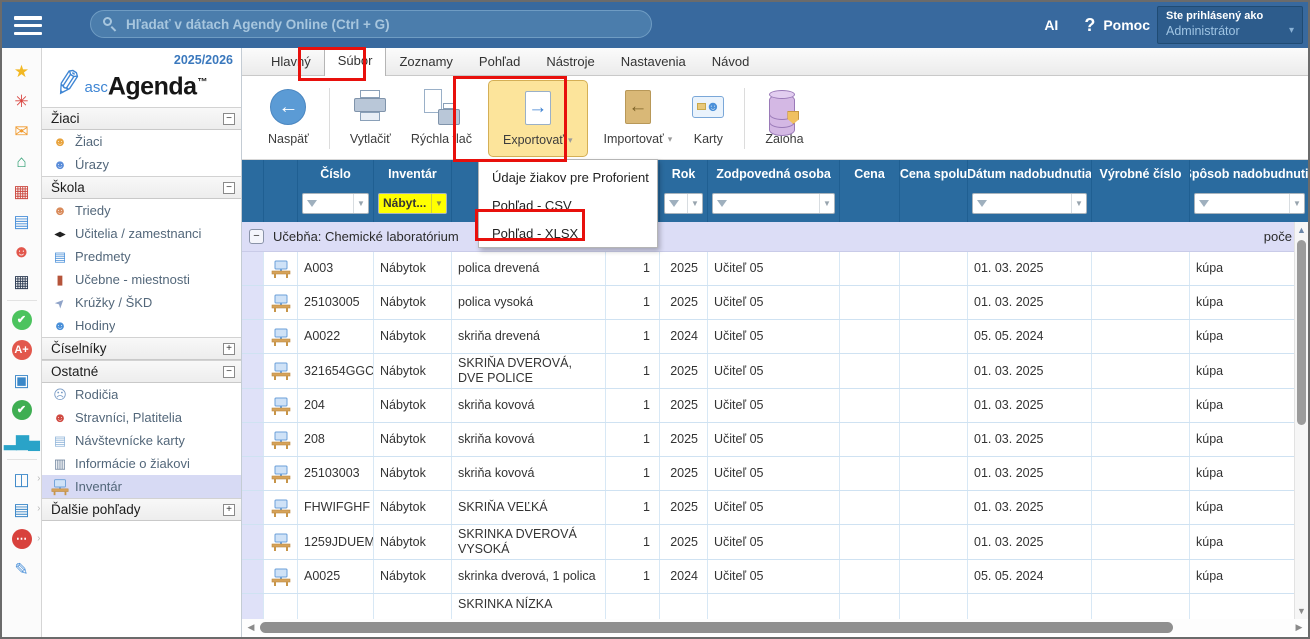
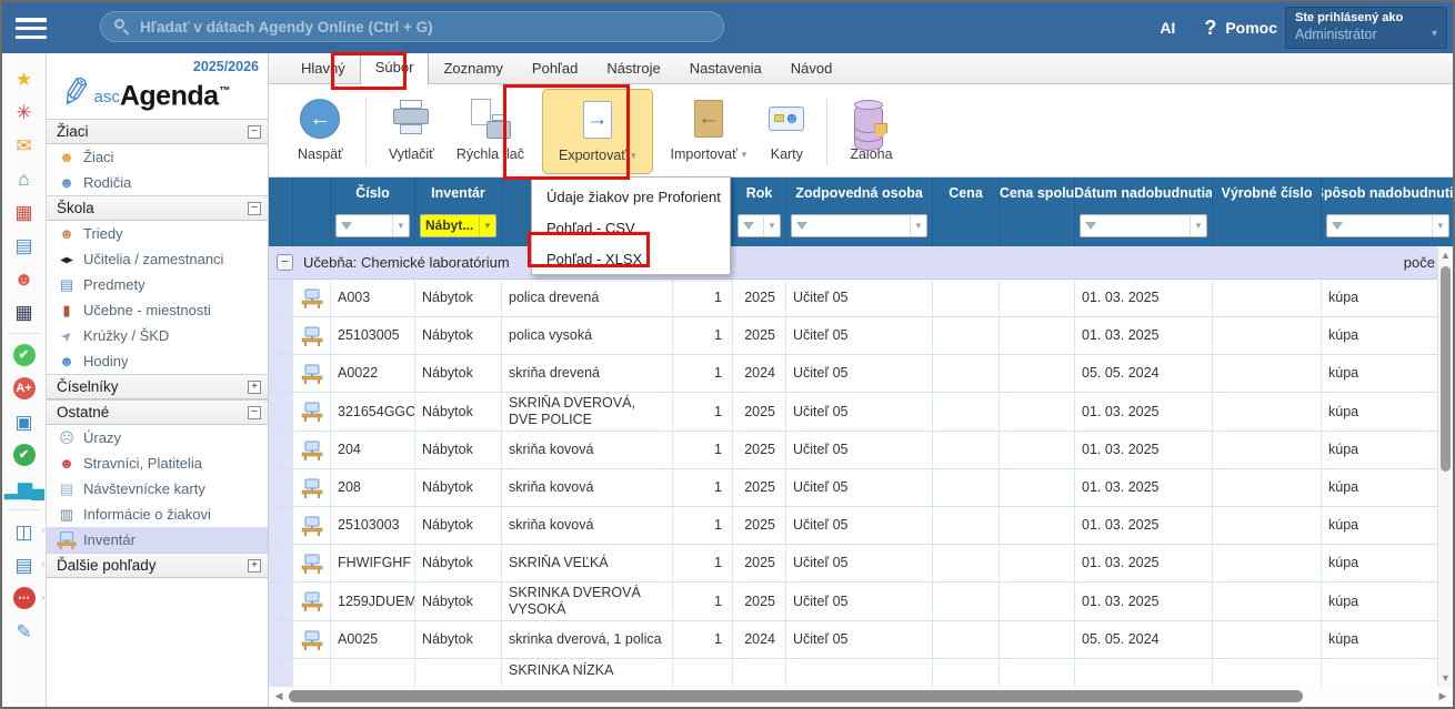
  Hľadať v dátach Agendy Online (Ctrl + G)
  AI
  ?
  Pomoc
  Ste prihlásený ako
  Administrátor
  ▾
  ★
  ✳
  ✉
  ⌂
  ▦
  ▤
  ☻
  ▦
  ✔
  A+
  ▣
  ✔
  ▂▆▄
  ◫
  ›
  ▤
  ›
  ⋯
  ›
  ✎
  2025/2026
  asc
  Agenda™
  Žiaci
  −
  ☻
  Žiaci
  ☻
- Úrazy
+ Rodičia
  Škola
  −
  ☻
  Triedy
  ◆
  Učitelia / zamestnanci
  ▤
  Predmety
  ▮
  Učebne - miestnosti
  Krúžky / ŠKD
  ☻
  Hodiny
  Číselníky
  +
  Ostatné
  −
  ☹
- Rodičia
+ Úrazy
  ☻
  Stravníci, Platitelia
  ▤
  Návštevnícke karty
  ▥
  Informácie o žiakovi
  Inventár
  Ďalšie pohľady
  +
  Hlavný
  Súbor
  Zoznamy
  Pohľad
  Nástroje
  Nastavenia
  Návod
  ←
  Naspäť
  Vytlačiť
  Rýchla tlač
  →
  Exportovať
  ▾
  ←
  Importovať
  ▾
  ☻
  Karty
  Záloha
  Číslo
  ▼
  Inventár
  Nábyt...
  ▼
  Rok
  ▼
  Zodpovedná osoba
  ▼
  Cena
  Cena spolu
  Dátum nadobudnutia
  ▼
  Výrobné číslo
  pôsob nadobudnuti
  ▼
  −
  Učebňa: Chemické laboratórium
  poče
  A003
  Nábytok
  polica drevená
  1
  2025
  Učiteľ 05
  01. 03. 2025
  kúpa
  25103005
  Nábytok
  polica vysoká
  1
  2025
  Učiteľ 05
  01. 03. 2025
  kúpa
  A0022
  Nábytok
  skriňa drevená
  1
  2024
  Učiteľ 05
  05. 05. 2024
  kúpa
  321654GGC
  Nábytok
  SKRIŇA DVEROVÁ, DVE POLICE
  1
  2025
  Učiteľ 05
  01. 03. 2025
  kúpa
  204
  Nábytok
  skriňa kovová
  1
  2025
  Učiteľ 05
  01. 03. 2025
  kúpa
  208
  Nábytok
  skriňa kovová
  1
  2025
  Učiteľ 05
  01. 03. 2025
  kúpa
  25103003
  Nábytok
  skriňa kovová
  1
  2025
  Učiteľ 05
  01. 03. 2025
  kúpa
  FHWIFGHF
  Nábytok
  SKRIŇA VEĽKÁ
  1
  2025
  Učiteľ 05
  01. 03. 2025
  kúpa
  1259JDUEM
  Nábytok
  SKRINKA DVEROVÁ VYSOKÁ
  1
  2025
  Učiteľ 05
  01. 03. 2025
  kúpa
  A0025
  Nábytok
  skrinka dverová, 1 polica
  1
  2024
  Učiteľ 05
  05. 05. 2024
  kúpa
  SKRINKA NÍZKA
  ▲
  ▼
  ◀
  ▶
  Údaje žiakov pre Proforient
  Pohľad - CSV
  Pohľad - XLSX
